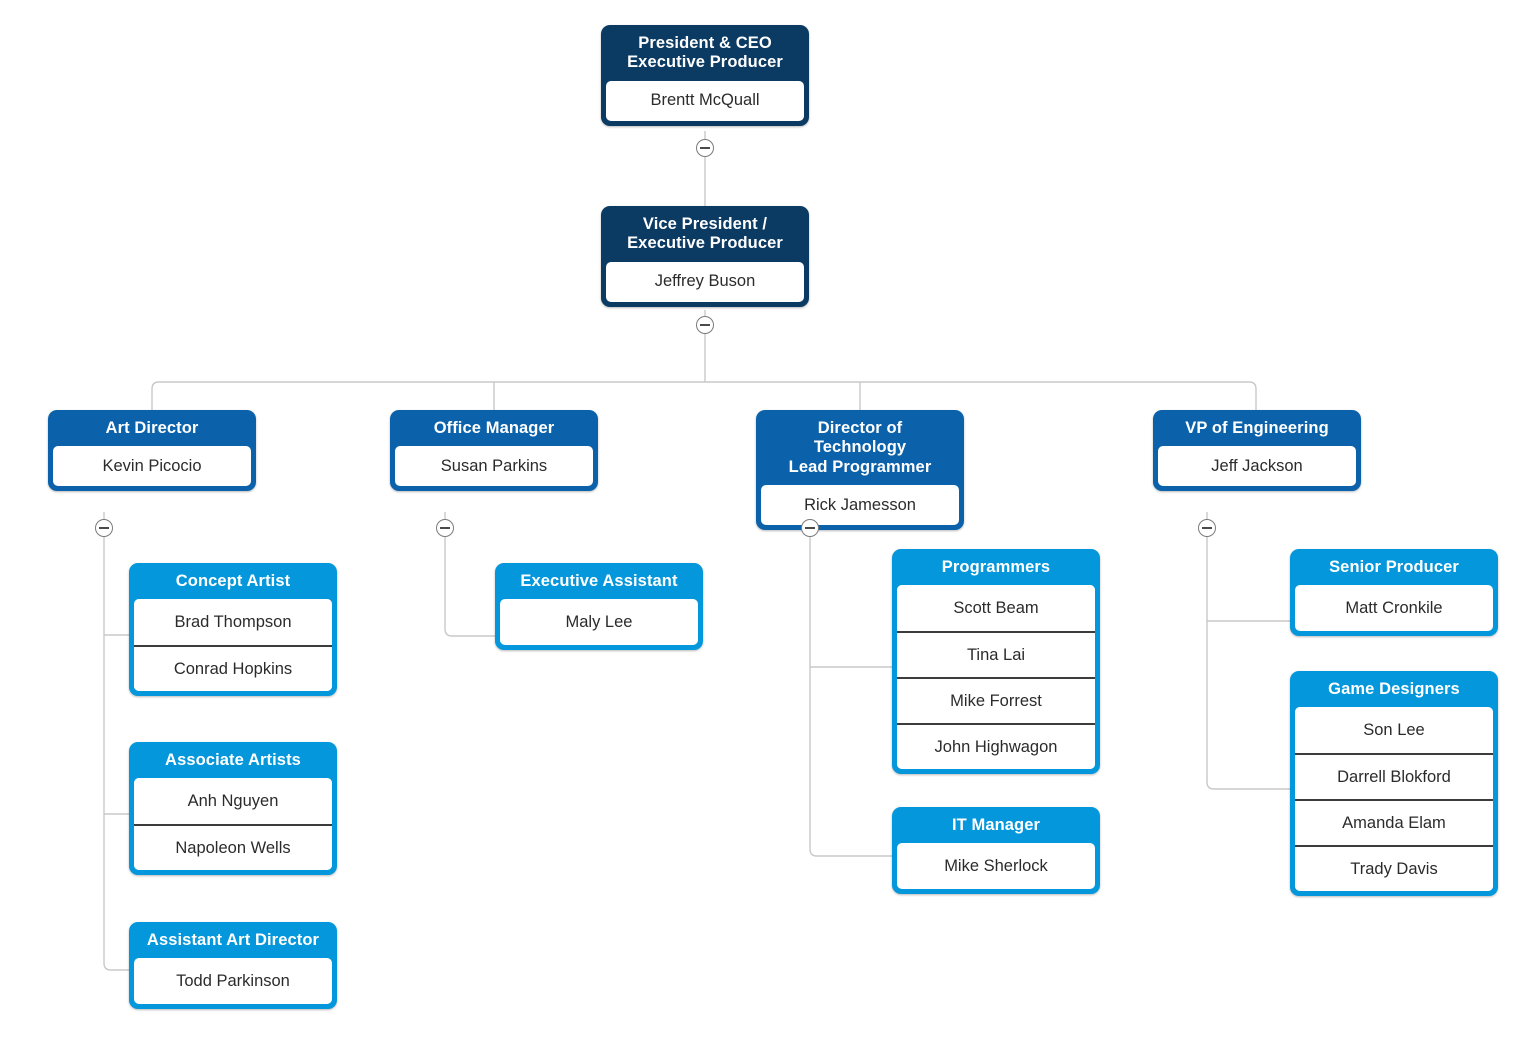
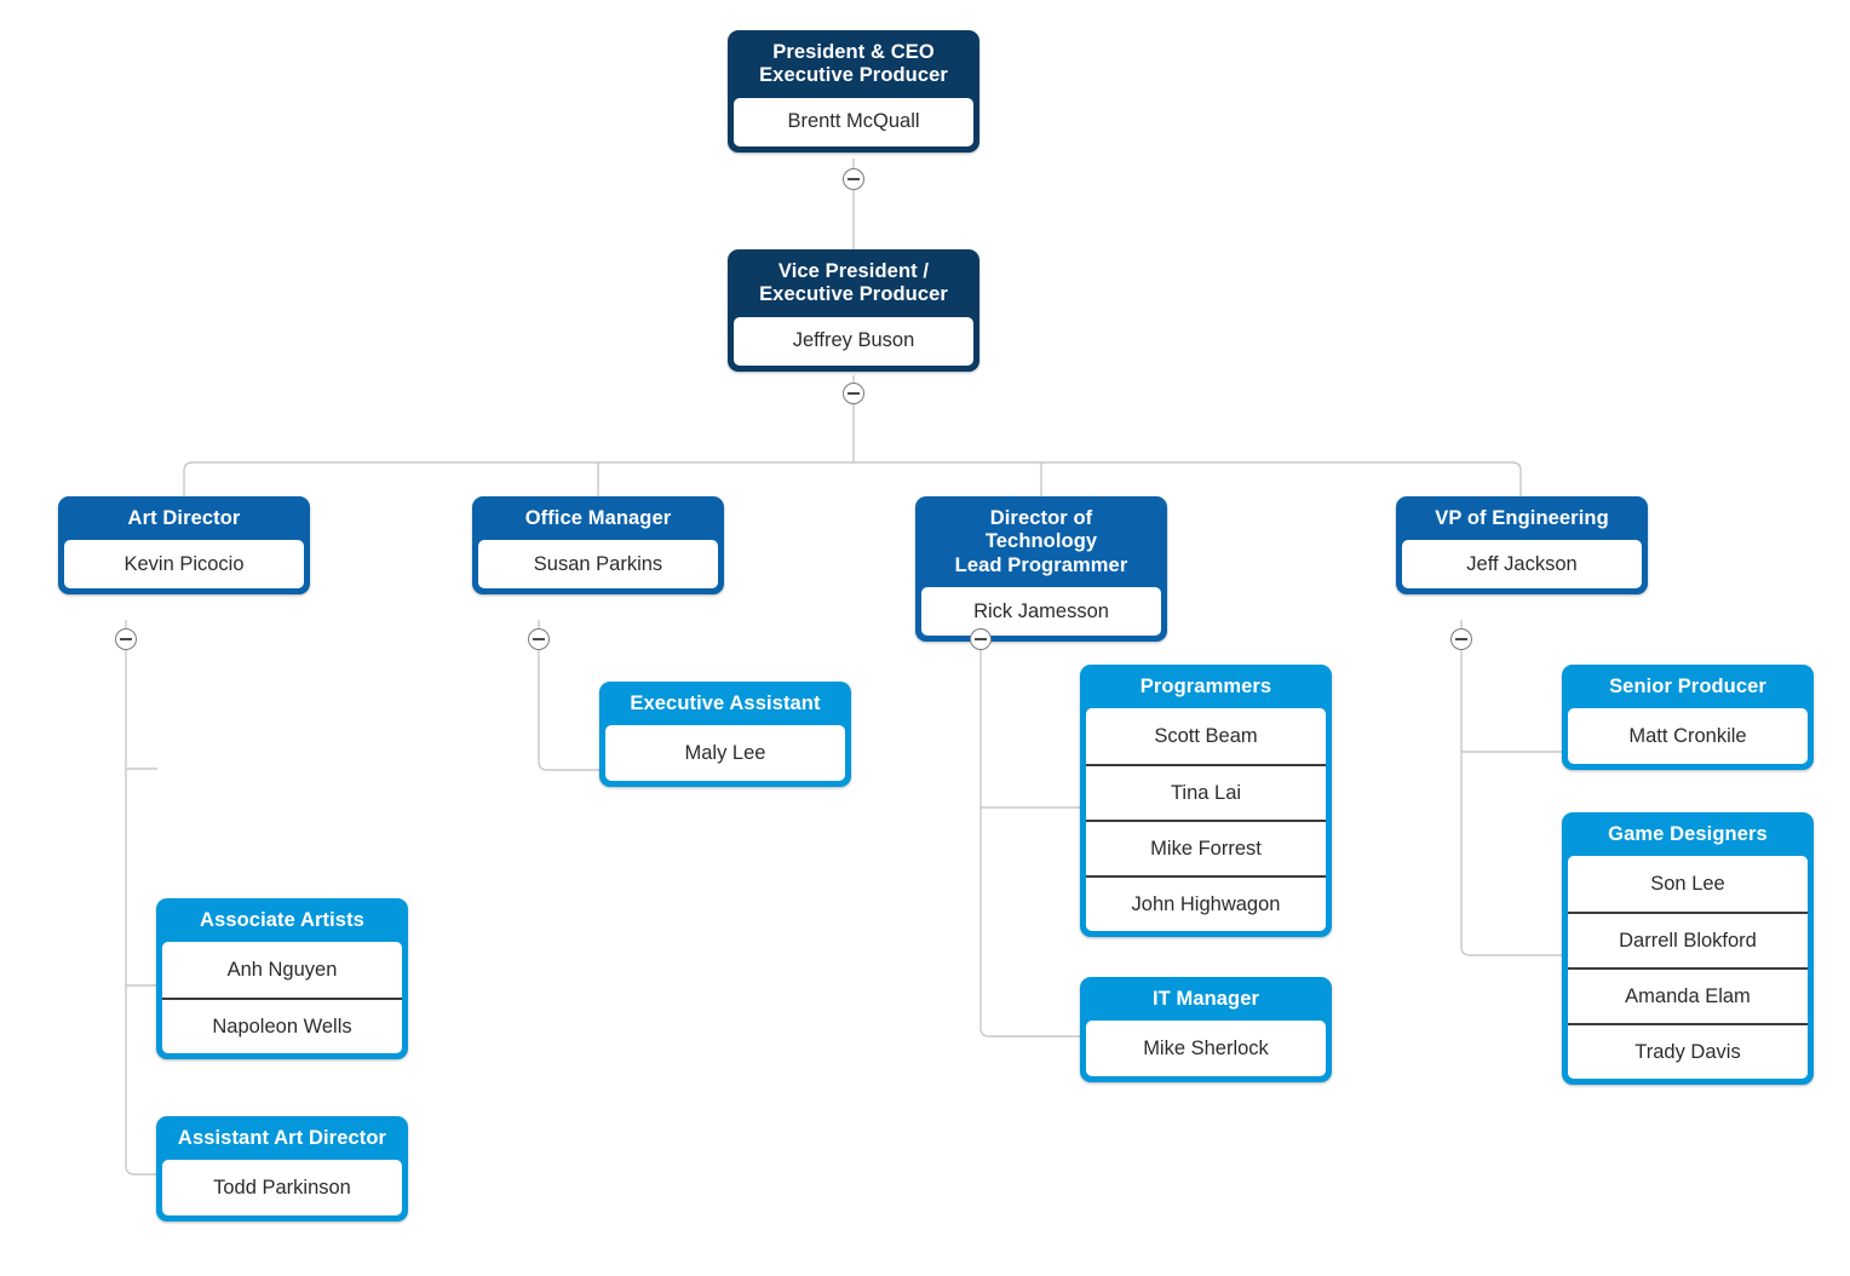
  President & CEO
  Executive Producer
  Brentt McQuall
  Vice President /
  Executive Producer
  Jeffrey Buson
  Art Director
  Kevin Picocio
  Office Manager
  Susan Parkins
  Director of Technology
  Lead Programmer
  Rick Jamesson
  VP of Engineering
  Jeff Jackson
- Concept Artist
- Brad Thompson
- Conrad Hopkins
  Associate Artists
  Anh Nguyen
  Napoleon Wells
  Assistant Art Director
  Todd Parkinson
  Executive Assistant
  Maly Lee
  Programmers
  Scott Beam
  Tina Lai
  Mike Forrest
  John Highwagon
  IT Manager
  Mike Sherlock
  Senior Producer
  Matt Cronkile
  Game Designers
  Son Lee
  Darrell Blokford
  Amanda Elam
  Trady Davis
